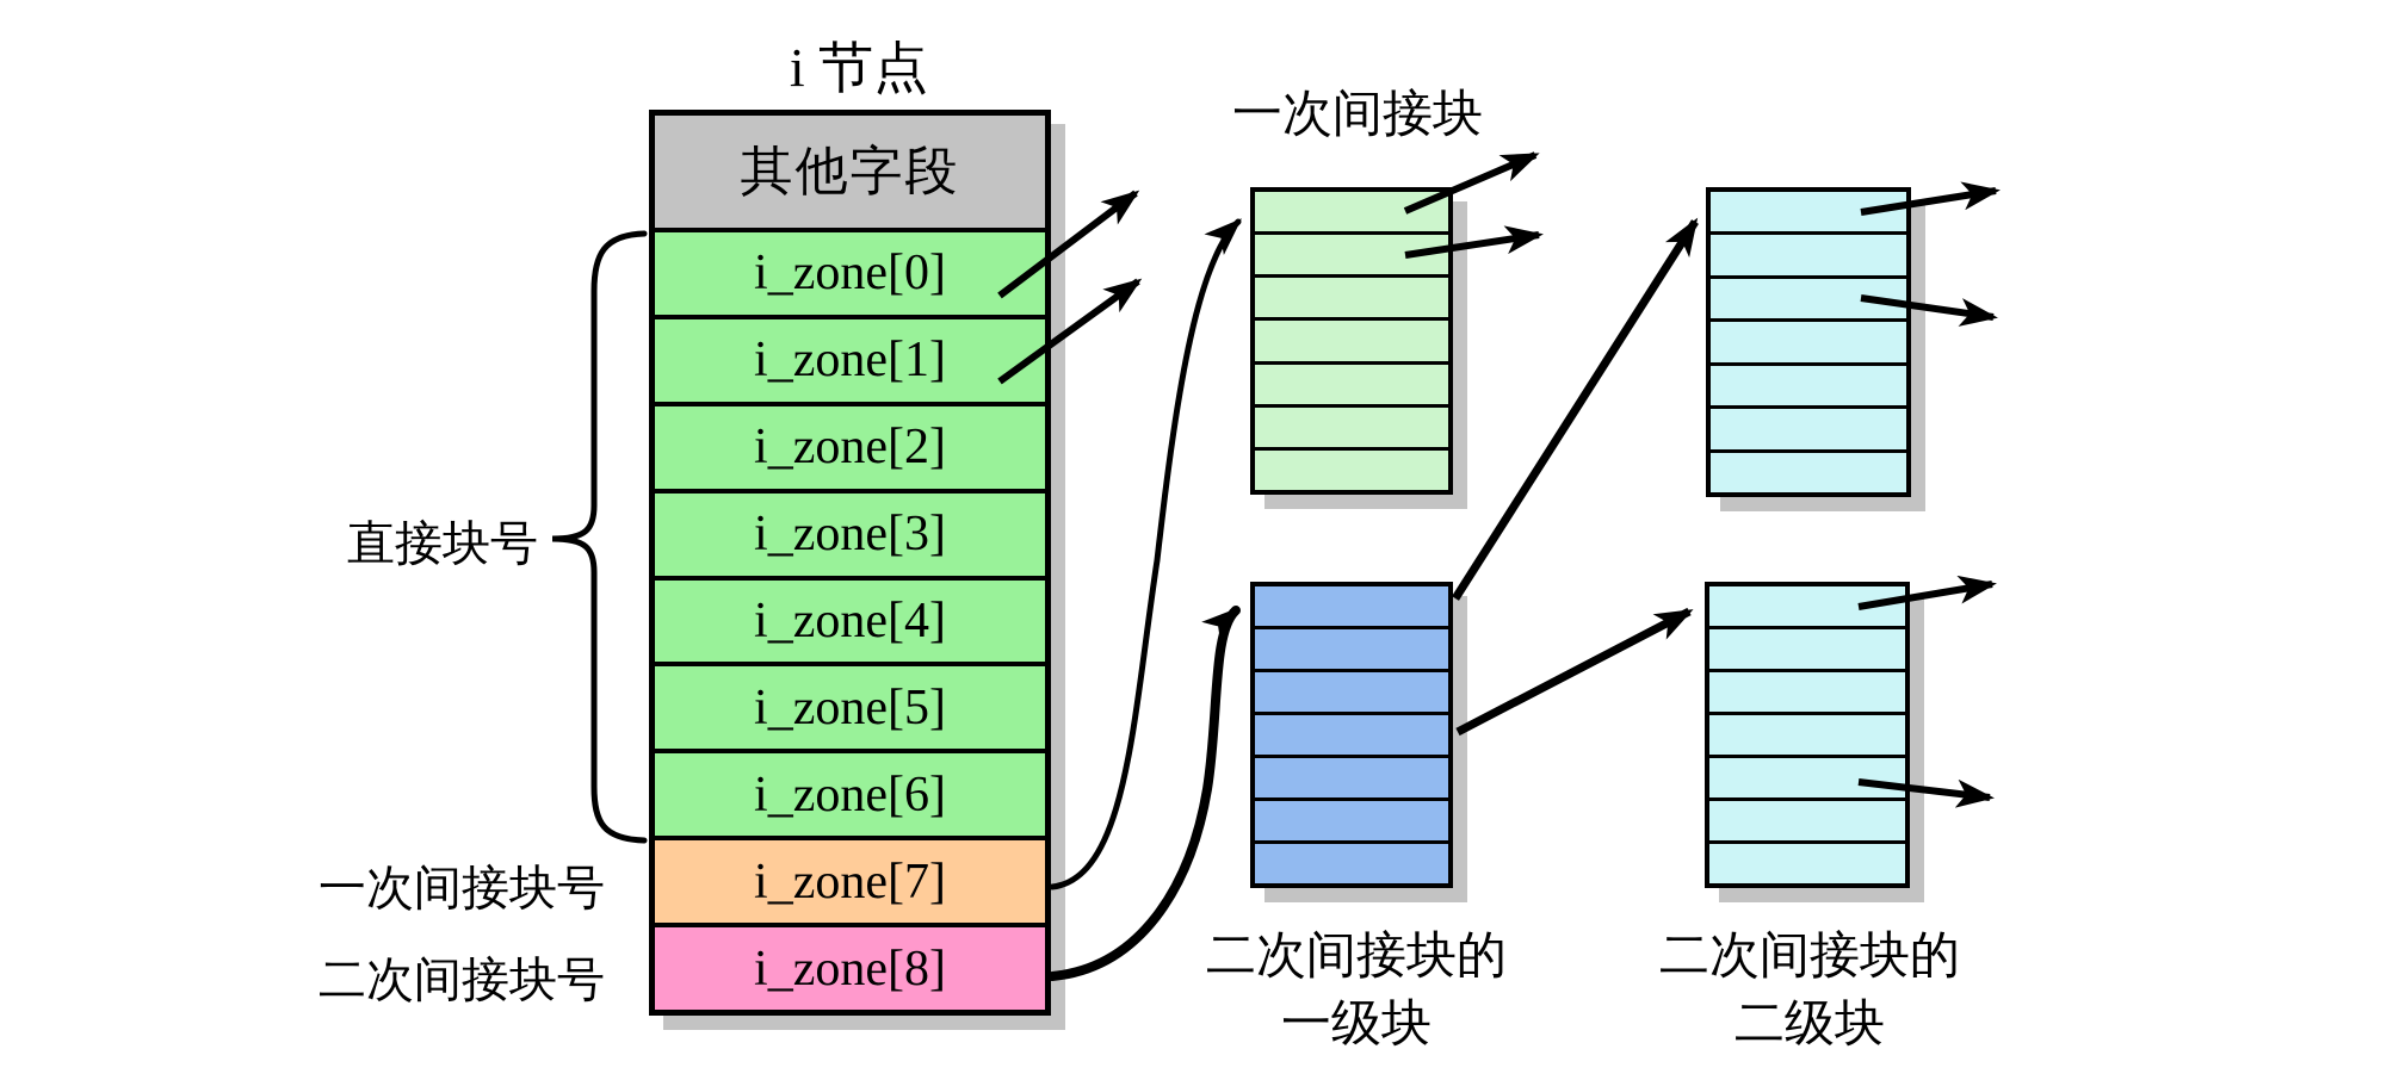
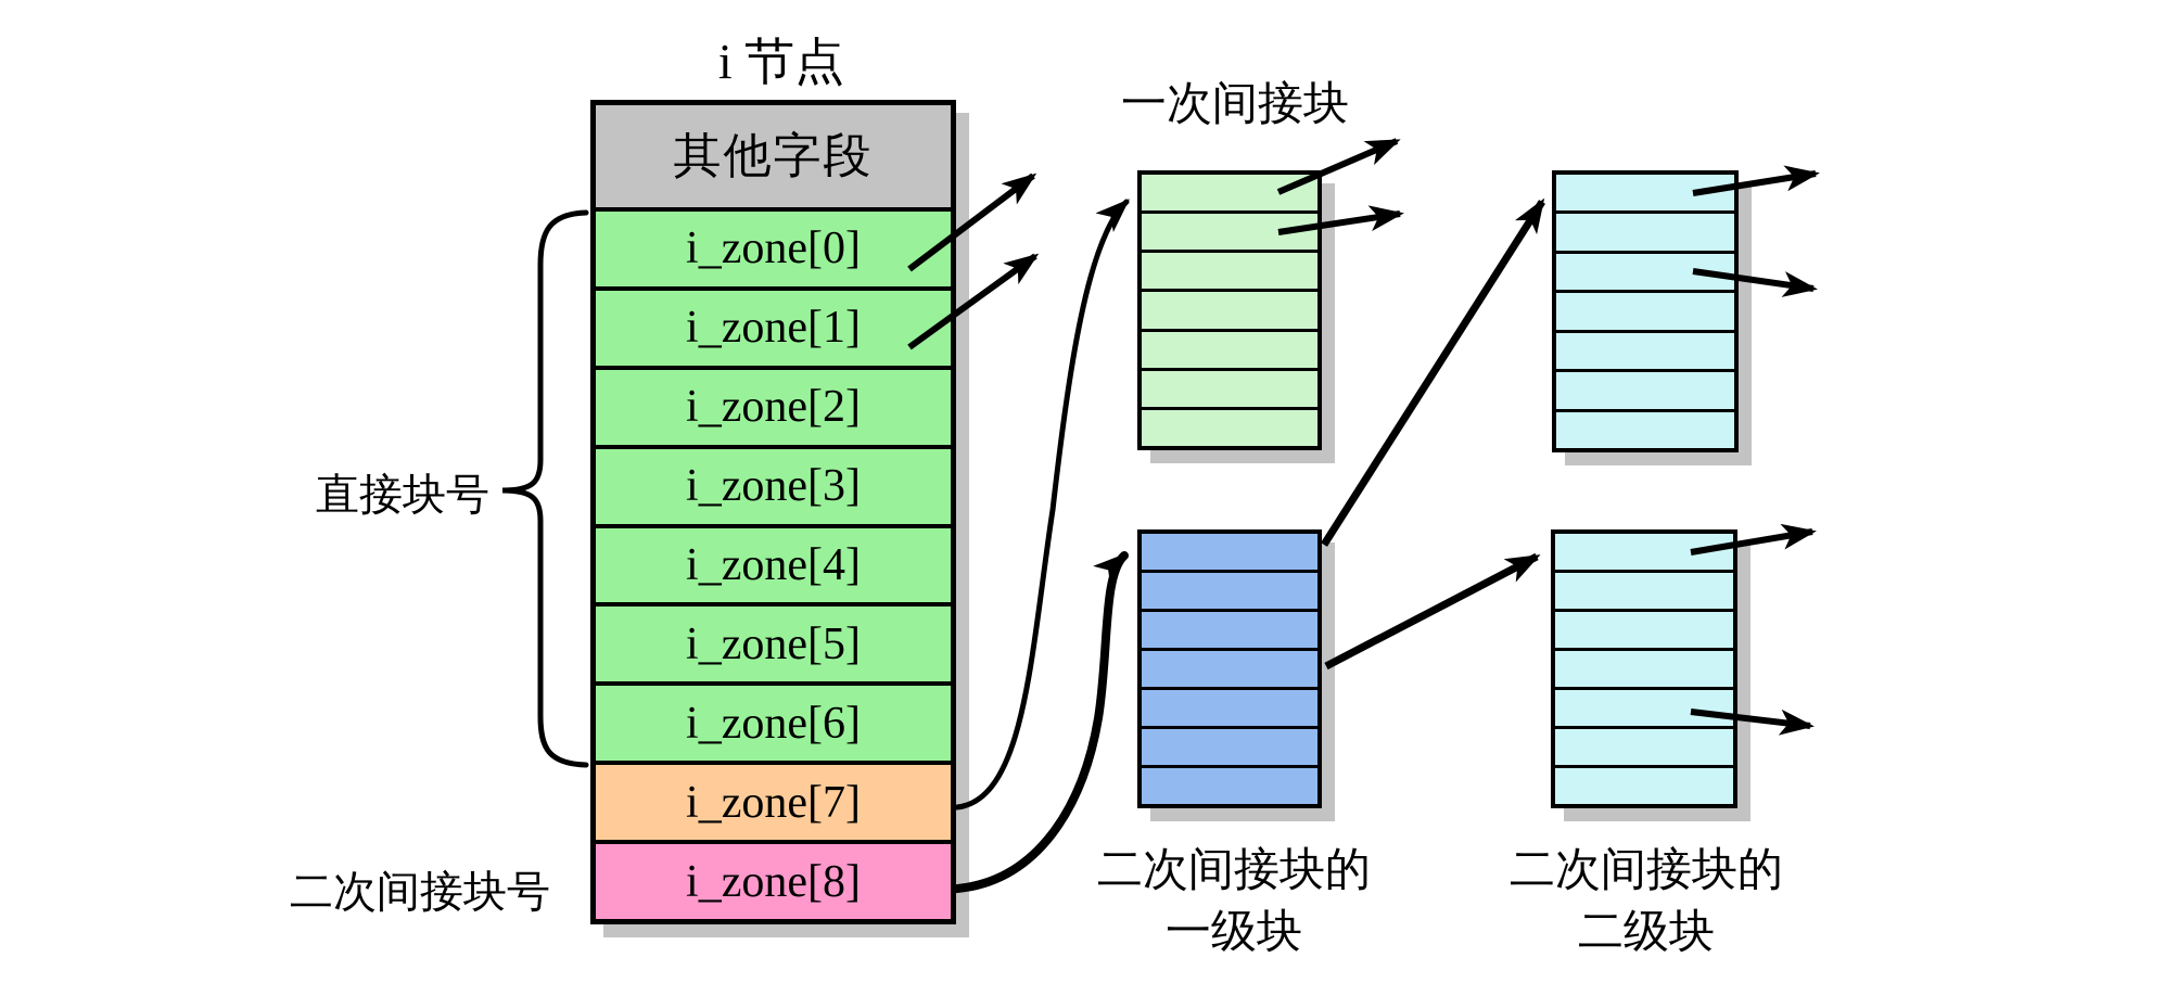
  i 节点
  其他字段
  i_zone[0]
  i_zone[1]
  i_zone[2]
  i_zone[3]
  i_zone[4]
  i_zone[5]
  i_zone[6]
  i_zone[7]
  i_zone[8]
  直接块号
- 一次间接块号
  二次间接块号
  一次间接块
  二次间接块的
  一级块
  二次间接块的
  二级块
